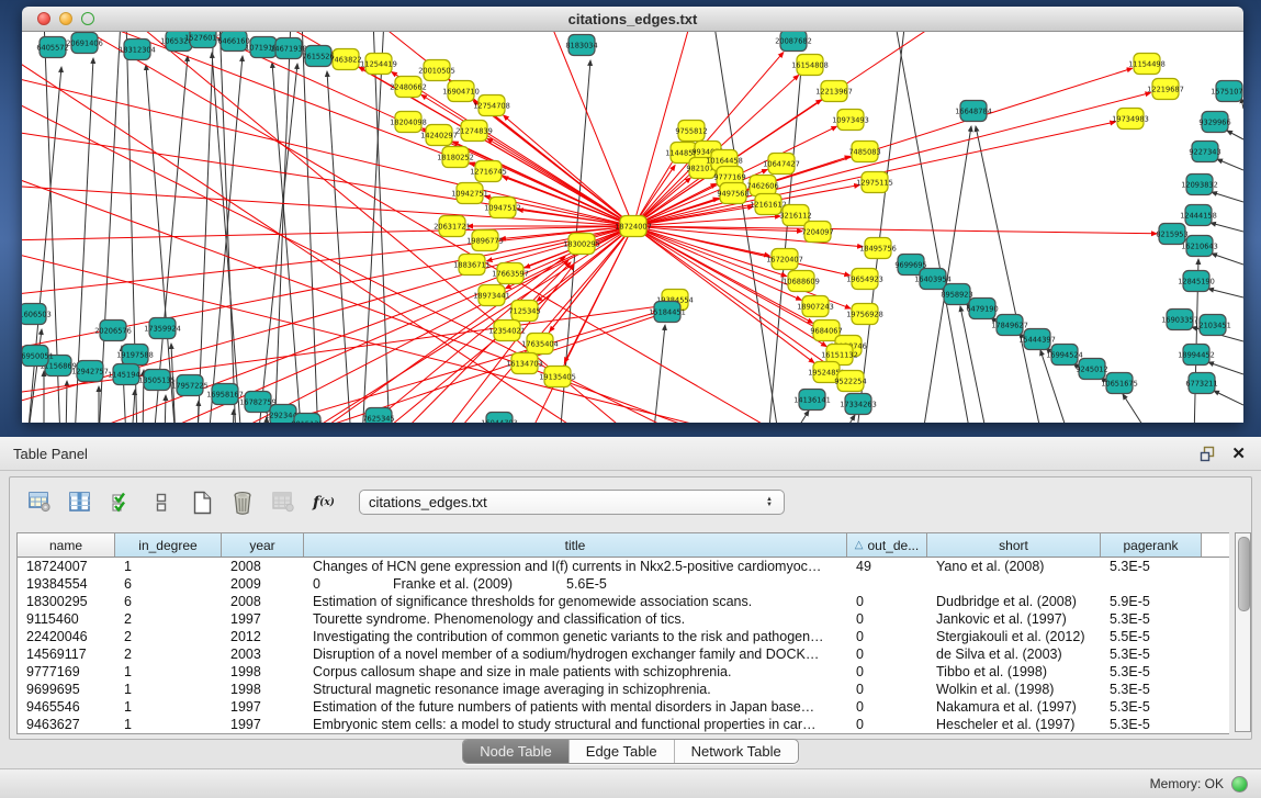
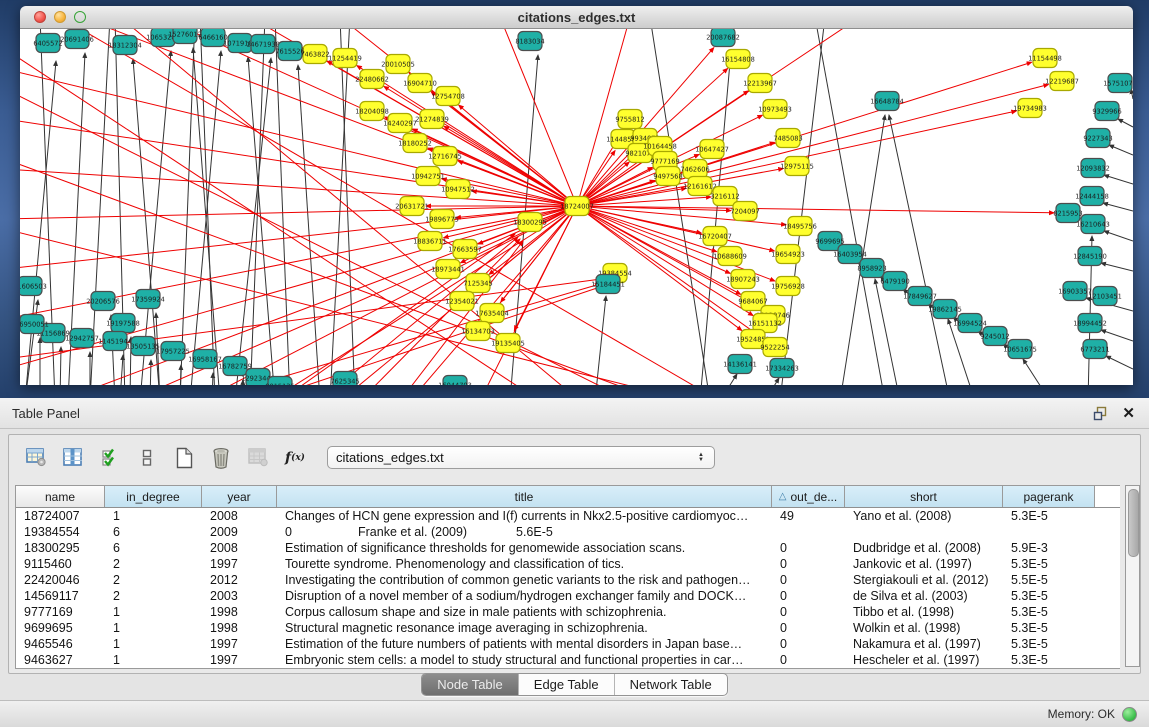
  citations_edges.txt
  11254419
  22480662
  20010505
  16904710
  12754708
  18204098
  14240297
  21274839
  18180252
  12716745
  10942751
  10947512
  20631721
  19896775
  18836711
  17663597
  18973441
  7125345
  12354021
  17635404
  16134703
  19135405
  18300295
  9755812
  114485
  98210
  10164458
  9777169
  7462606
  9497568
  10647427
  12161612
  3216112
  7204097
  16154808
  12213967
  10973493
  7485083
  12975115
  18495756
  16720407
  18907243
  19756928
  9684067
  16151132
  195248
  9522254
  19384554
  11154498
  12219687
  19734983
  463822
  6405572
  20691406
  18312304
  106532
  15276012
  6466160
  107191
  14671938
  7615526
  8183034
  20087682
  20206576
  17359924
  19197588
  1156869
  6950051
  12942757
  11451944
  13505135
  17957225
  16958167
  16782759
  129234
  1606503
  15184451
  7625345
  14136141
  17334263
  9699695
  8958923
  6479190
  17849627
- 15444397
+ 19862145
  16994524
  9245012
  10651675
  16648784
  1575107
  9329966
  9227343
  12093832
  12444158
  8215953
  16210643
  16903357
  12103451
  18994452
  6773211
  18724007
  Table Panel
  ✕
  f
  (x)
  citations_edges.txt
  name
  in_degree
  year
  title
  △
  out_de...
  short
  pagerank
  18724007
  1
  2008
  Changes of HCN gene expression and I(f) currents in Nkx2.5-positive cardiomyoc…
  49
  Yano et al. (2008)
  5.3E-5
  19384554
  6
  2009
  0
  Franke et al. (2009)
  5.6E-5
  18300295
  6
  2008
  Estimation of significance thresholds for genomewide association scans.
  0
  Dudbridge et al. (2008)
- 5.9E-5
+ 5.9E-3
  9115460
  2
  1997
  Tourette syndrome. Phenomenology and classification of tics.
  0
  Jankovic et al. (1997)
  5.3E-5
  22420046
  2
  2012
  Investigating the contribution of common genetic variants to the risk and pathogen…
  0
  Stergiakouli et al. (2012)
  5.5E-5
  14569117
  2
  2003
  Disruption of a novel member of a sodium/hydrogen exchanger family and DOCK…
  0
  de Silva et al. (2003)
  5.3E-5
  9777169
  1
  1998
  Corpus callosum shape and size in male patients with schizophrenia.
  0
  Tibbo et al. (1998)
  5.3E-5
  9699695
  1
  1998
  Structural magnetic resonance image averaging in schizophrenia.
  0
  Wolkin et al. (1998)
  5.3E-5
  9465546
  1
  1997
  Estimation of the future numbers of patients with mental disorders in Japan base…
  0
  Nakamura et al. (1997)
  5.3E-5
  9463627
  1
  1997
  Embryonic stem cells: a model to study structural and functional properties in car…
  0
  Hescheler et al. (1997)
  5.3E-5
  Node Table
  Edge Table
  Network Table
  Memory: OK
